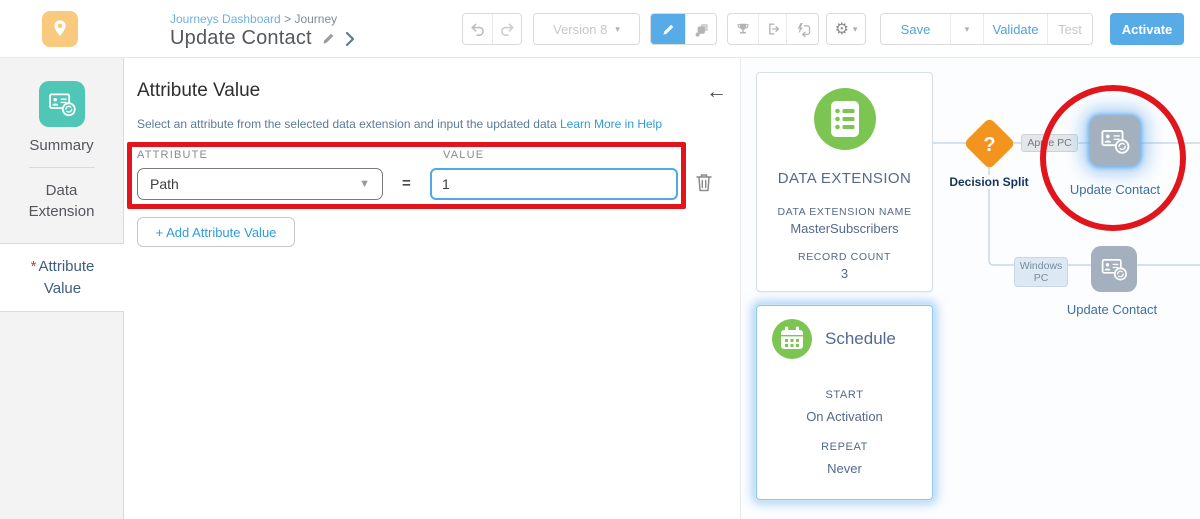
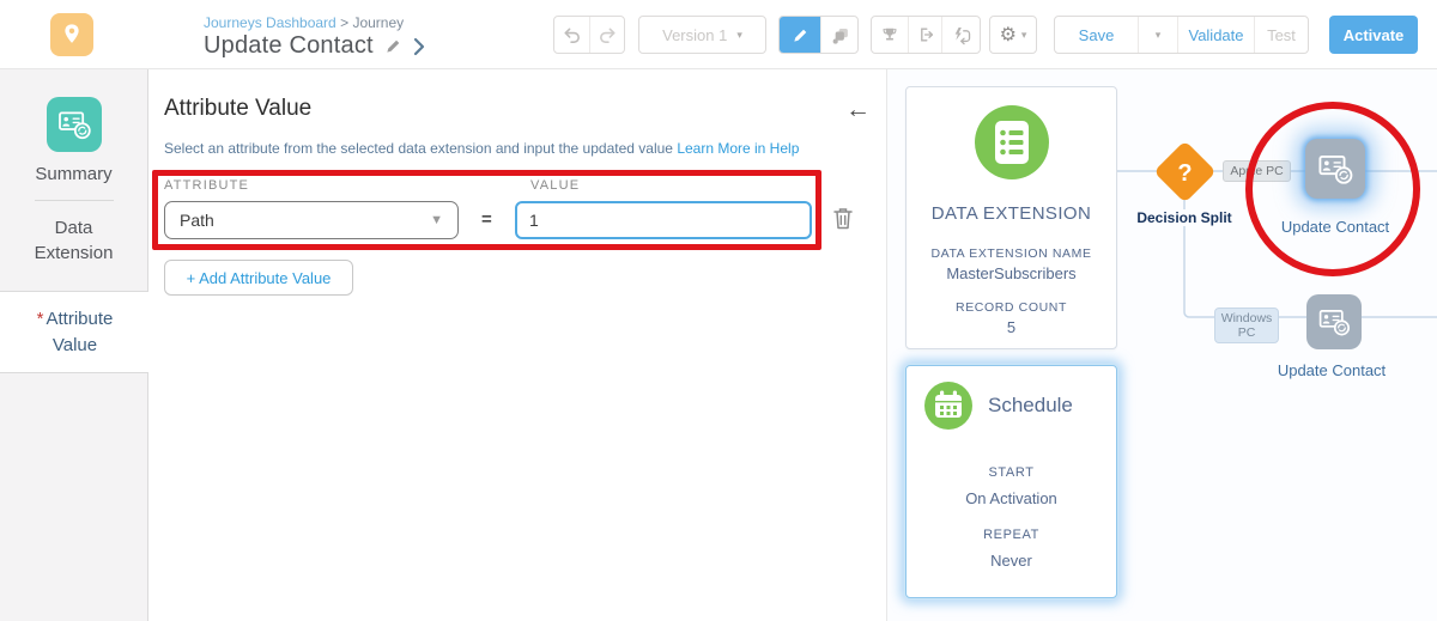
  Journeys Dashboard > Journey
  Update Contact
- Version 8
+ Version 1
  ▾
  ⚙
  ▾
  Save
  ▾
  Validate
  Test
  Activate
  Summary
  Data Extension
  *Attribute Value
  Attribute Value
  ←
- Select an attribute from the selected data extension and input the updated data Learn More in Help
+ Select an attribute from the selected data extension and input the updated value Learn More in Help
  ATTRIBUTE
  VALUE
  Path
  ▼
  =
  1
  + Add Attribute Value
  ?
  Decision Split
  Apple PC
  Windows PC
  Update Contact
  Update Contact
  DATA EXTENSION
  DATA EXTENSION NAME
  MasterSubscribers
  RECORD COUNT
- 3
+ 5
  Schedule
  START
  On Activation
  REPEAT
  Never
